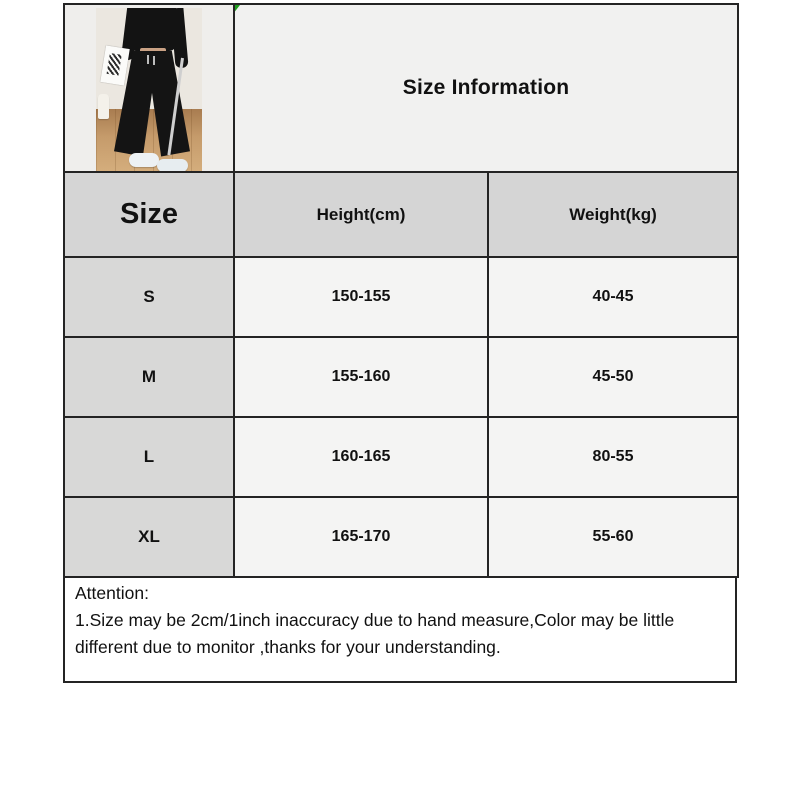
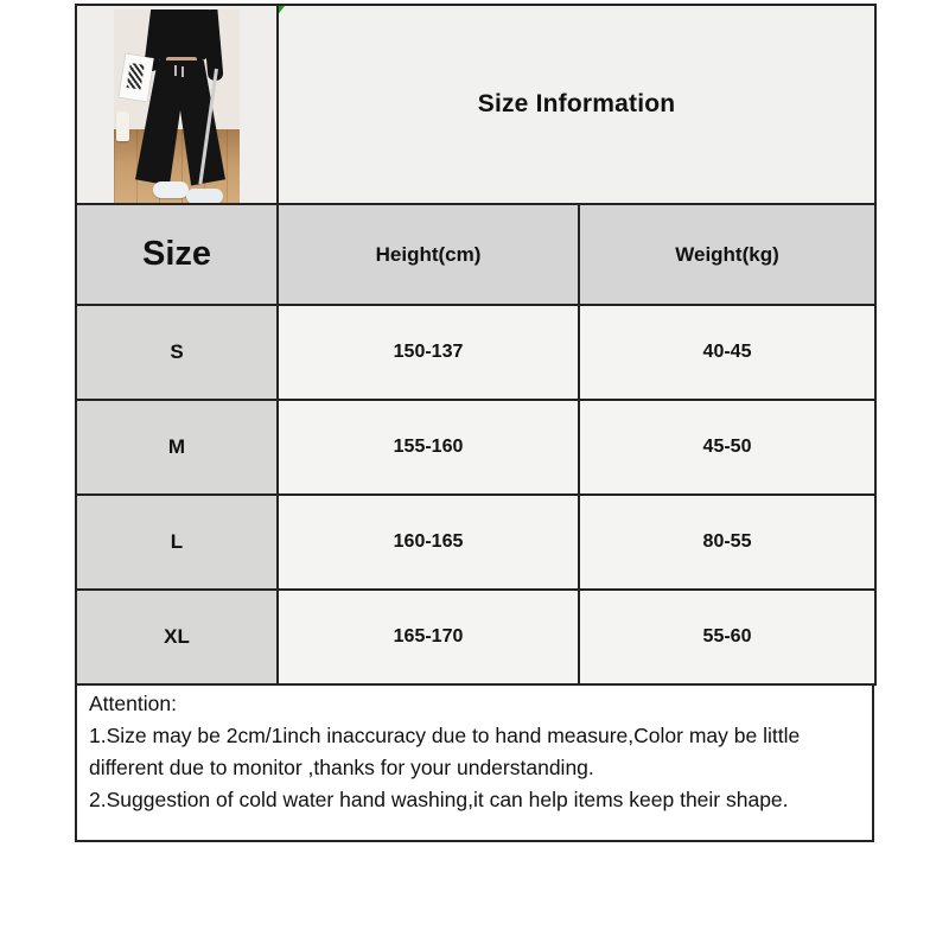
  	Size Information
  Size	Height(cm)	Weight(kg)
- S	150-155	40-45
+ S	150-137	40-45
  M	155-160	45-50
  L	160-165	80-55
  XL	165-170	55-60
  Attention:
  1.Size may be 2cm/1inch inaccuracy due to hand measure,Color may be little different due to monitor ,thanks for your understanding.
+ 2.Suggestion of cold water hand washing,it can help items keep their shape.
